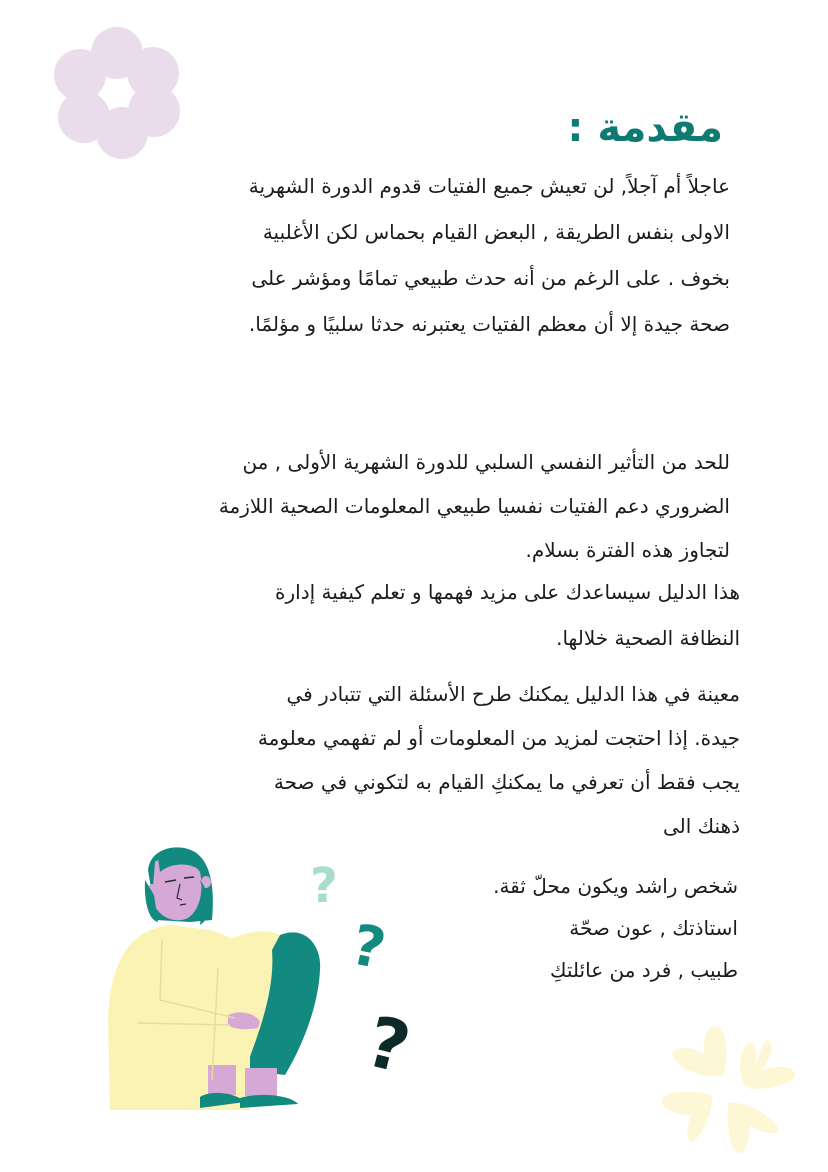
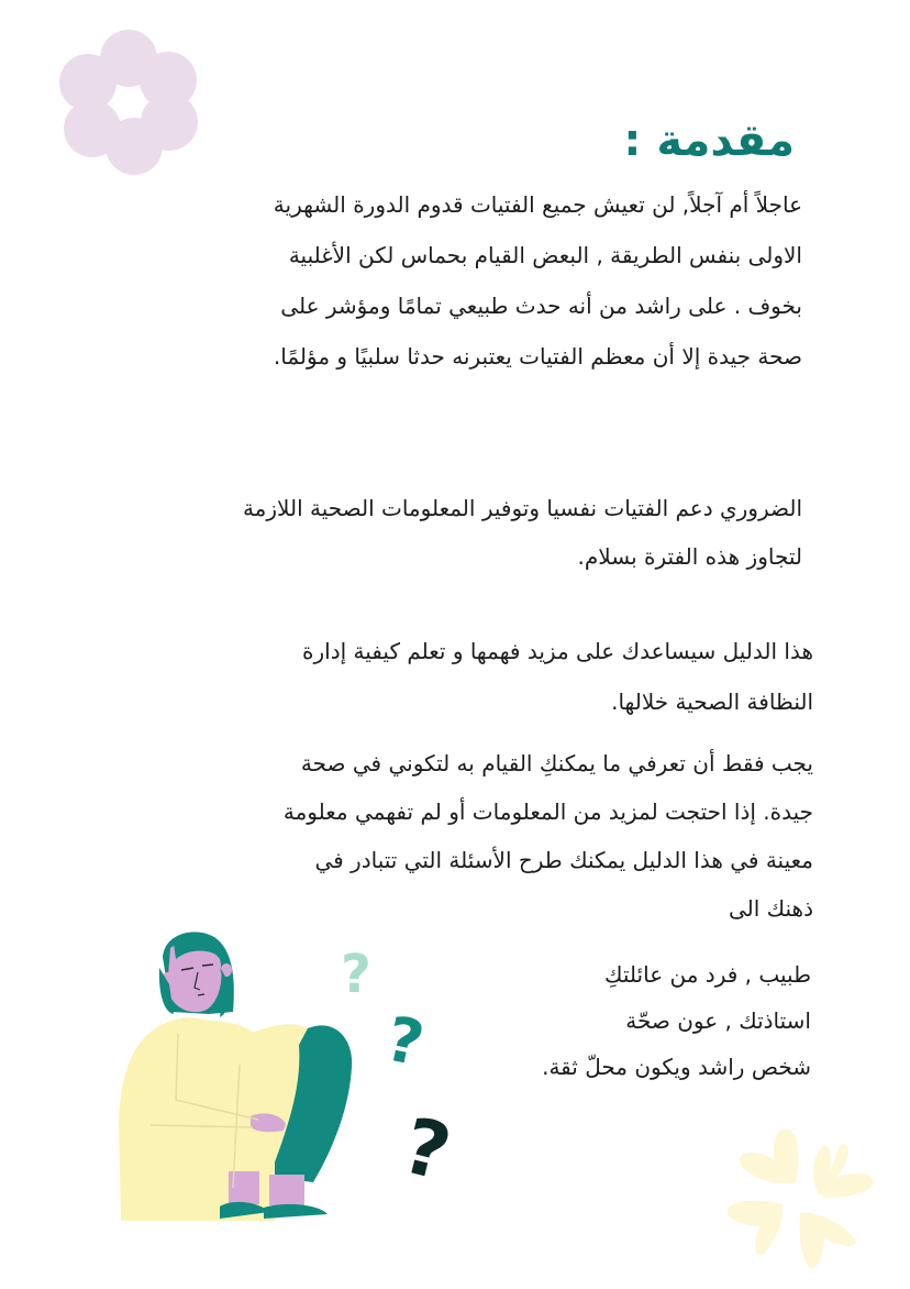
  مقدمة :
  عاجلاً أم آجلاً, لن تعيش جميع الفتيات قدوم الدورة الشهرية
  الاولى بنفس الطريقة , البعض القيام بحماس لكن الأغلبية
- بخوف . على الرغم من أنه حدث طبيعي تمامًا ومؤشر على
+ بخوف . على راشد من أنه حدث طبيعي تمامًا ومؤشر على
  صحة جيدة إلا أن معظم الفتيات يعتبرنه حدثا سلبيًا و مؤلمًا.
- للحد من التأثير النفسي السلبي للدورة الشهرية الأولى , من
- الضروري دعم الفتيات نفسيا طبيعي المعلومات الصحية اللازمة
+ الضروري دعم الفتيات نفسيا وتوفير المعلومات الصحية اللازمة
  لتجاوز هذه الفترة بسلام.
  هذا الدليل سيساعدك على مزيد فهمها و تعلم كيفية إدارة
  النظافة الصحية خلالها.
- معينة في هذا الدليل يمكنك طرح الأسئلة التي تتبادر في
+ يجب فقط أن تعرفي ما يمكنكِ القيام به لتكوني في صحة
  جيدة. إذا احتجت لمزيد من المعلومات أو لم تفهمي معلومة
- يجب فقط أن تعرفي ما يمكنكِ القيام به لتكوني في صحة
+ معينة في هذا الدليل يمكنك طرح الأسئلة التي تتبادر في
  ذهنك الى
- شخص راشد ويكون محلّ ثقة.
+ طبيب , فرد من عائلتكِ
  استاذتك , عون صحّة
- طبيب , فرد من عائلتكِ
+ شخص راشد ويكون محلّ ثقة.
  ?
